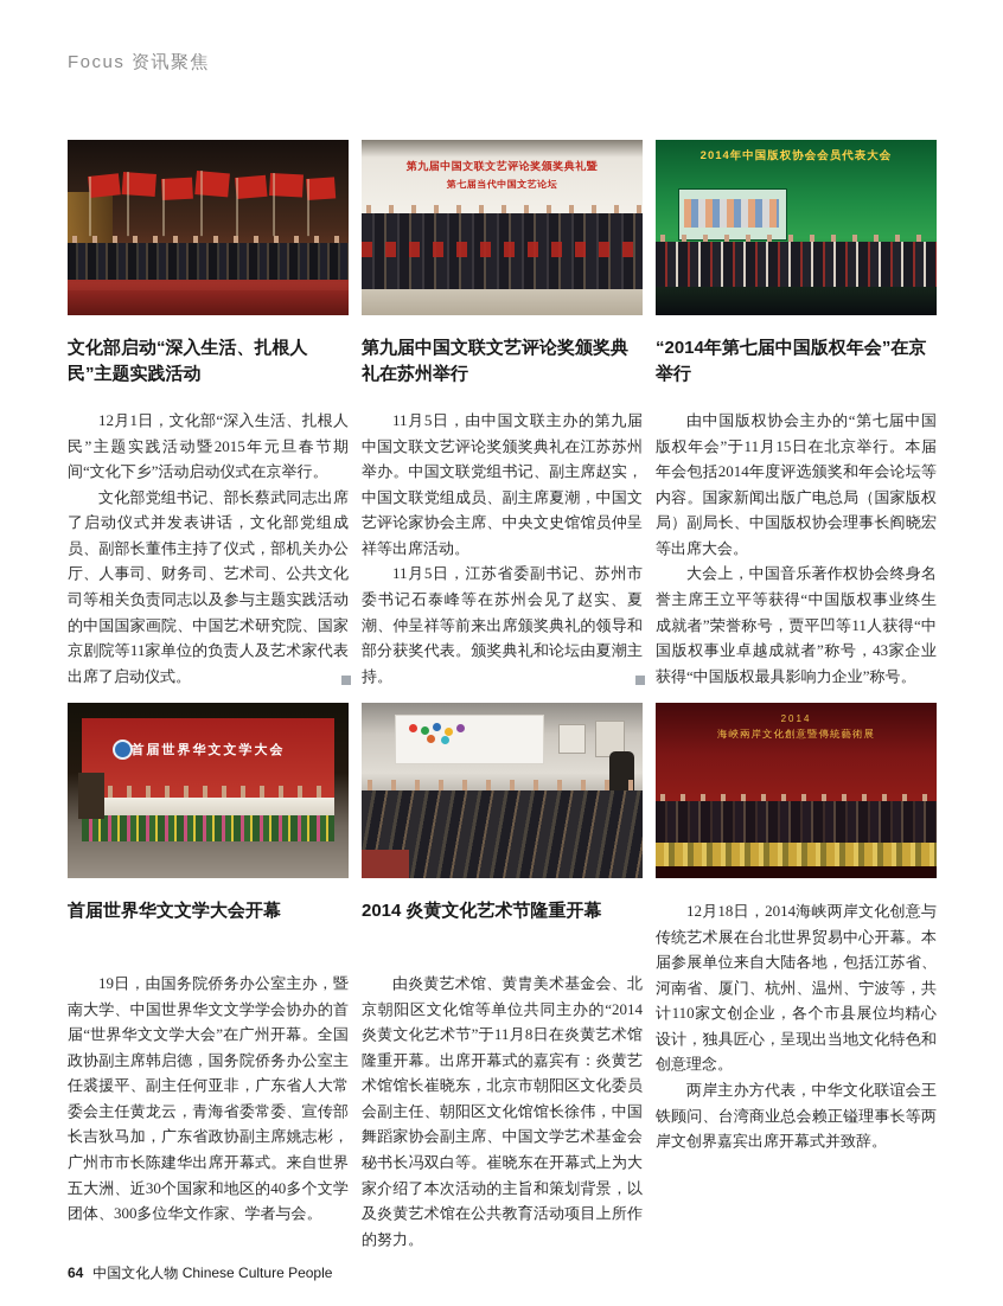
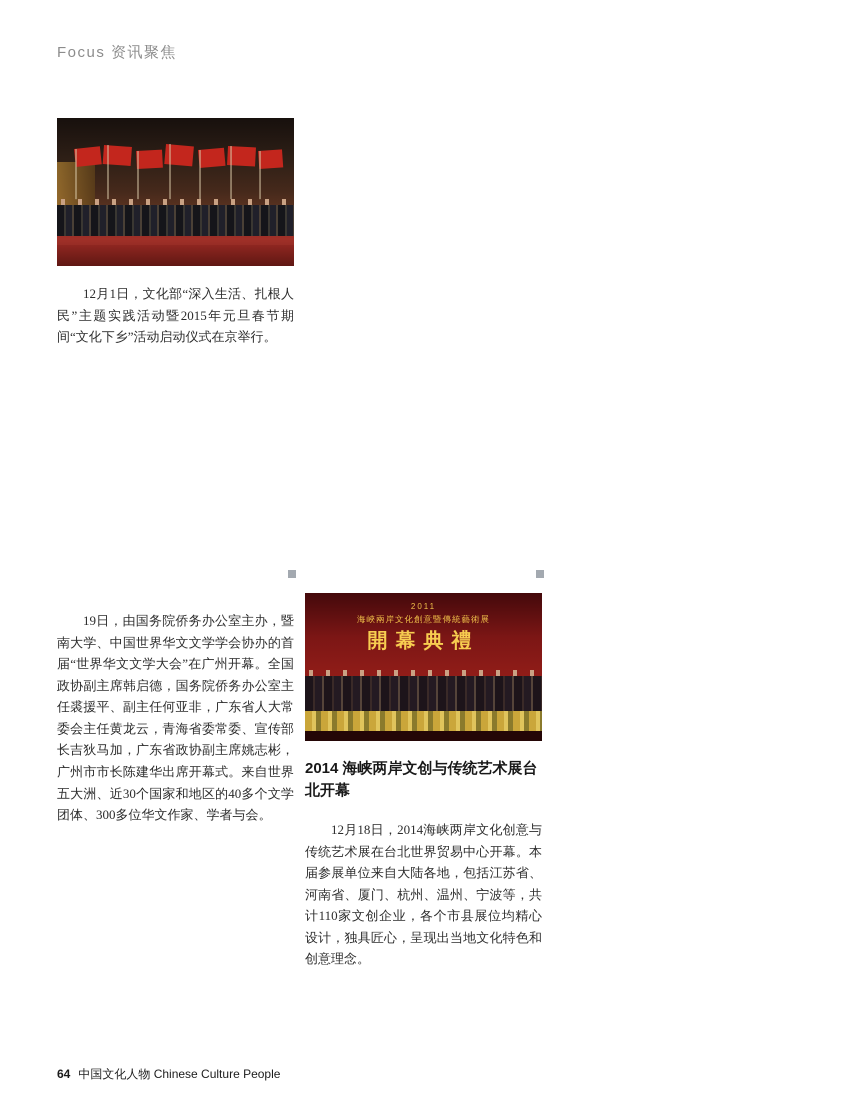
  Focus 资讯聚焦
- 文化部启动“深入生活、扎根人民”主题实践活动
  12月1日，文化部“深入生活、扎根人民”主题实践活动暨2015年元旦春节期间“文化下乡”活动启动仪式在京举行。
- 文化部党组书记、部长蔡武同志出席了启动仪式并发表讲话，文化部党组成员、副部长董伟主持了仪式，部机关办公厅、人事司、财务司、艺术司、公共文化司等相关负责同志以及参与主题实践活动的中国国家画院、中国艺术研究院、国家京剧院等11家单位的负责人及艺术家代表出席了启动仪式。
- 第九届中国文联文艺评论奖颁奖典礼暨
- 第七届当代中国文艺论坛
- 第九届中国文联文艺评论奖颁奖典礼在苏州举行
- 11月5日，由中国文联主办的第九届中国文联文艺评论奖颁奖典礼在江苏苏州举办。中国文联党组书记、副主席赵实，中国文联党组成员、副主席夏潮，中国文艺评论家协会主席、中央文史馆馆员仲呈祥等出席活动。
- 11月5日，江苏省委副书记、苏州市委书记石泰峰等在苏州会见了赵实、夏潮、仲呈祥等前来出席颁奖典礼的领导和部分获奖代表。颁奖典礼和论坛由夏潮主持。
- 2014年中国版权协会会员代表大会
- “2014年第七届中国版权年会”在京举行
- 由中国版权协会主办的“第七届中国版权年会”于11月15日在北京举行。本届年会包括2014年度评选颁奖和年会论坛等内容。国家新闻出版广电总局（国家版权局）副局长、中国版权协会理事长阎晓宏等出席大会。
- 大会上，中国音乐著作权协会终身名誉主席王立平等获得“中国版权事业终生成就者”荣誉称号，贾平凹等11人获得“中国版权事业卓越成就者”称号，43家企业获得“中国版权最具影响力企业”称号。
- 首届世界华文文学大会
- 首届世界华文文学大会开幕
  19日，由国务院侨务办公室主办，暨南大学、中国世界华文文学学会协办的首届“世界华文文学大会”在广州开幕。全国政协副主席韩启德，国务院侨务办公室主任裘援平、副主任何亚非，广东省人大常委会主任黄龙云，青海省委常委、宣传部长吉狄马加，广东省政协副主席姚志彬，广州市市长陈建华出席开幕式。来自世界五大洲、近30个国家和地区的40多个文学团体、300多位华文作家、学者与会。
- 2014 炎黄文化艺术节隆重开幕
- 由炎黄艺术馆、黄胄美术基金会、北京朝阳区文化馆等单位共同主办的“2014炎黄文化艺术节”于11月8日在炎黄艺术馆隆重开幕。出席开幕式的嘉宾有：炎黄艺术馆馆长崔晓东，北京市朝阳区文化委员会副主任、朝阳区文化馆馆长徐伟，中国舞蹈家协会副主席、中国文学艺术基金会秘书长冯双白等。崔晓东在开幕式上为大家介绍了本次活动的主旨和策划背景，以及炎黄艺术馆在公共教育活动项目上所作的努力。
- 2014
+ 2011
  海峽兩岸文化創意暨傳統藝術展
+ 開幕典禮
+ 2014 海峡两岸文创与传统艺术展台北开幕
  12月18日，2014海峡两岸文化创意与传统艺术展在台北世界贸易中心开幕。本届参展单位来自大陆各地，包括江苏省、河南省、厦门、杭州、温州、宁波等，共计110家文创企业，各个市县展位均精心设计，独具匠心，呈现出当地文化特色和创意理念。
- 两岸主办方代表，中华文化联谊会王铁顾问、台湾商业总会赖正镒理事长等两岸文创界嘉宾出席开幕式并致辞。
  64 中国文化人物 Chinese Culture People
